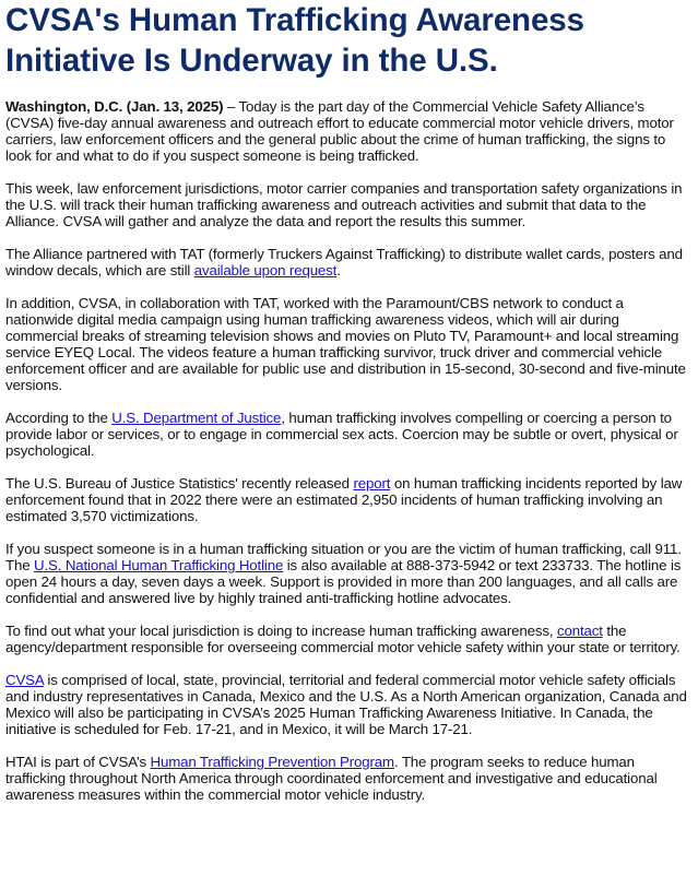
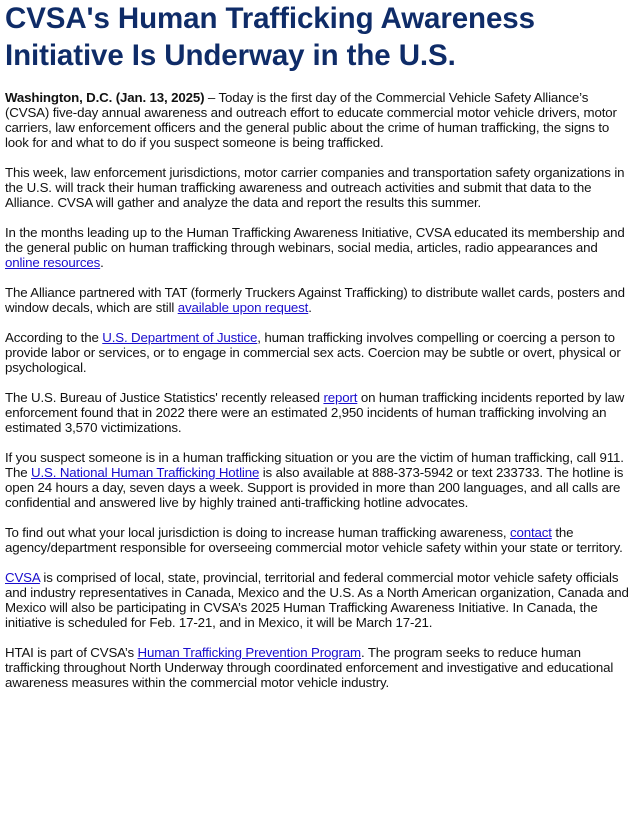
  CVSA's Human Trafficking Awareness Initiative Is Underway in the U.S.
- Washington, D.C. (Jan. 13, 2025) – Today is the part day of the Commercial Vehicle Safety Alliance’s (CVSA) five-day annual awareness and outreach effort to educate commercial motor vehicle drivers, motor carriers, law enforcement officers and the general public about the crime of human trafficking, the signs to look for and what to do if you suspect someone is being trafficked.
+ Washington, D.C. (Jan. 13, 2025) – Today is the first day of the Commercial Vehicle Safety Alliance’s (CVSA) five-day annual awareness and outreach effort to educate commercial motor vehicle drivers, motor carriers, law enforcement officers and the general public about the crime of human trafficking, the signs to look for and what to do if you suspect someone is being trafficked.
  This week, law enforcement jurisdictions, motor carrier companies and transportation safety organizations in the U.S. will track their human trafficking awareness and outreach activities and submit that data to the Alliance. CVSA will gather and analyze the data and report the results this summer.
+ In the months leading up to the Human Trafficking Awareness Initiative, CVSA educated its membership and the general public on human trafficking through webinars, social media, articles, radio appearances and online resources.
  The Alliance partnered with TAT (formerly Truckers Against Trafficking) to distribute wallet cards, posters and window decals, which are still available upon request.
- In addition, CVSA, in collaboration with TAT, worked with the Paramount/CBS network to conduct a nationwide digital media campaign using human trafficking awareness videos, which will air during commercial breaks of streaming television shows and movies on Pluto TV, Paramount+ and local streaming service EYEQ Local. The videos feature a human trafficking survivor, truck driver and commercial vehicle enforcement officer and are available for public use and distribution in 15-second, 30-second and five-minute versions.
  According to the U.S. Department of Justice, human trafficking involves compelling or coercing a person to provide labor or services, or to engage in commercial sex acts. Coercion may be subtle or overt, physical or psychological.
  The U.S. Bureau of Justice Statistics' recently released report on human trafficking incidents reported by law enforcement found that in 2022 there were an estimated 2,950 incidents of human trafficking involving an estimated 3,570 victimizations.
  If you suspect someone is in a human trafficking situation or you are the victim of human trafficking, call 911. The U.S. National Human Trafficking Hotline is also available at 888-373-5942 or text 233733. The hotline is open 24 hours a day, seven days a week. Support is provided in more than 200 languages, and all calls are confidential and answered live by highly trained anti-trafficking hotline advocates.
  To find out what your local jurisdiction is doing to increase human trafficking awareness, contact the agency/department responsible for overseeing commercial motor vehicle safety within your state or territory.
  CVSA is comprised of local, state, provincial, territorial and federal commercial motor vehicle safety officials and industry representatives in Canada, Mexico and the U.S. As a North American organization, Canada and Mexico will also be participating in CVSA’s 2025 Human Trafficking Awareness Initiative. In Canada, the initiative is scheduled for Feb. 17-21, and in Mexico, it will be March 17-21.
- HTAI is part of CVSA’s Human Trafficking Prevention Program. The program seeks to reduce human trafficking throughout North America through coordinated enforcement and investigative and educational awareness measures within the commercial motor vehicle industry.
+ HTAI is part of CVSA’s Human Trafficking Prevention Program. The program seeks to reduce human trafficking throughout North Underway through coordinated enforcement and investigative and educational awareness measures within the commercial motor vehicle industry.
